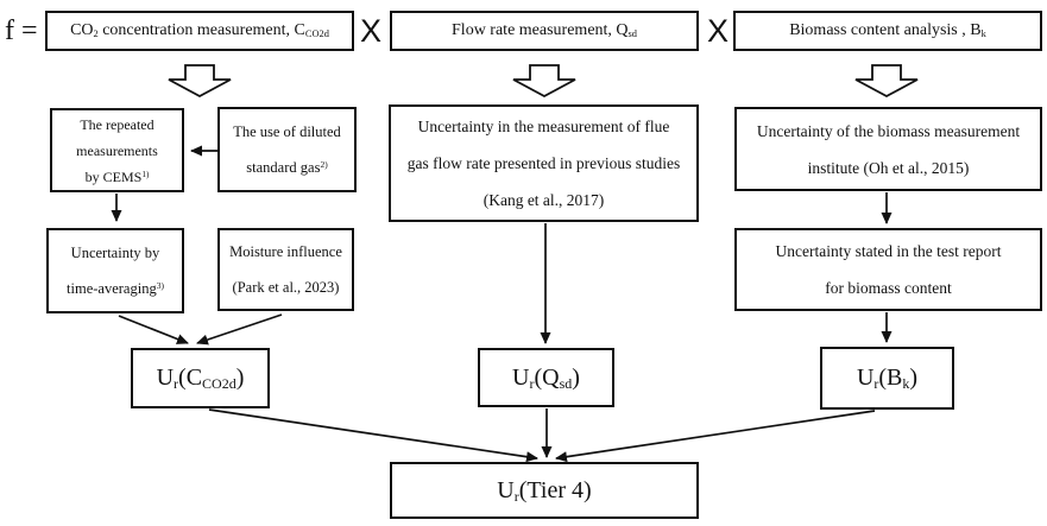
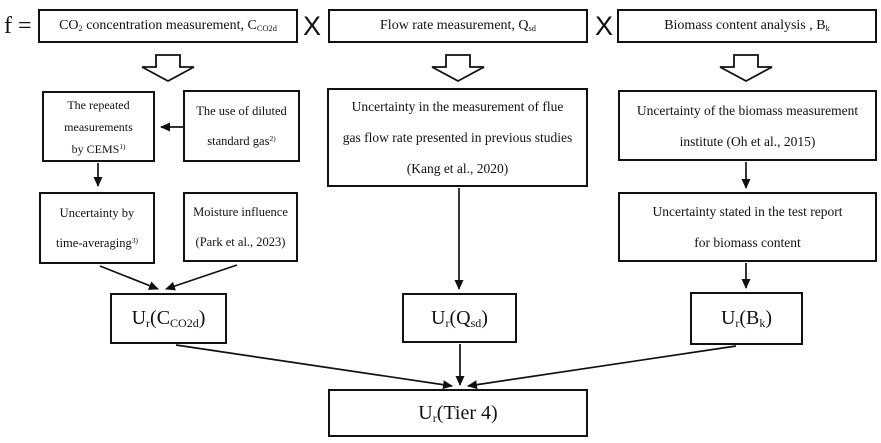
  f =
  CO2 concentration measurement, CCO2d
  X
  Flow rate measurement, Qsd
  X
  Biomass content analysis , Bk
  The repeated
  measurements
  by CEMS1)
  The use of diluted
  standard gas2)
  Uncertainty in the measurement of flue
  gas flow rate presented in previous studies
- (Kang et al., 2017)
+ (Kang et al., 2020)
  Uncertainty of the biomass measurement
  institute (Oh et al., 2015)
  Uncertainty by
  time-averaging3)
  Moisture influence
  (Park et al., 2023)
  Uncertainty stated in the test report
  for biomass content
  Ur(CCO2d)
  Ur(Qsd)
  Ur(Bk)
  Ur(Tier 4)
